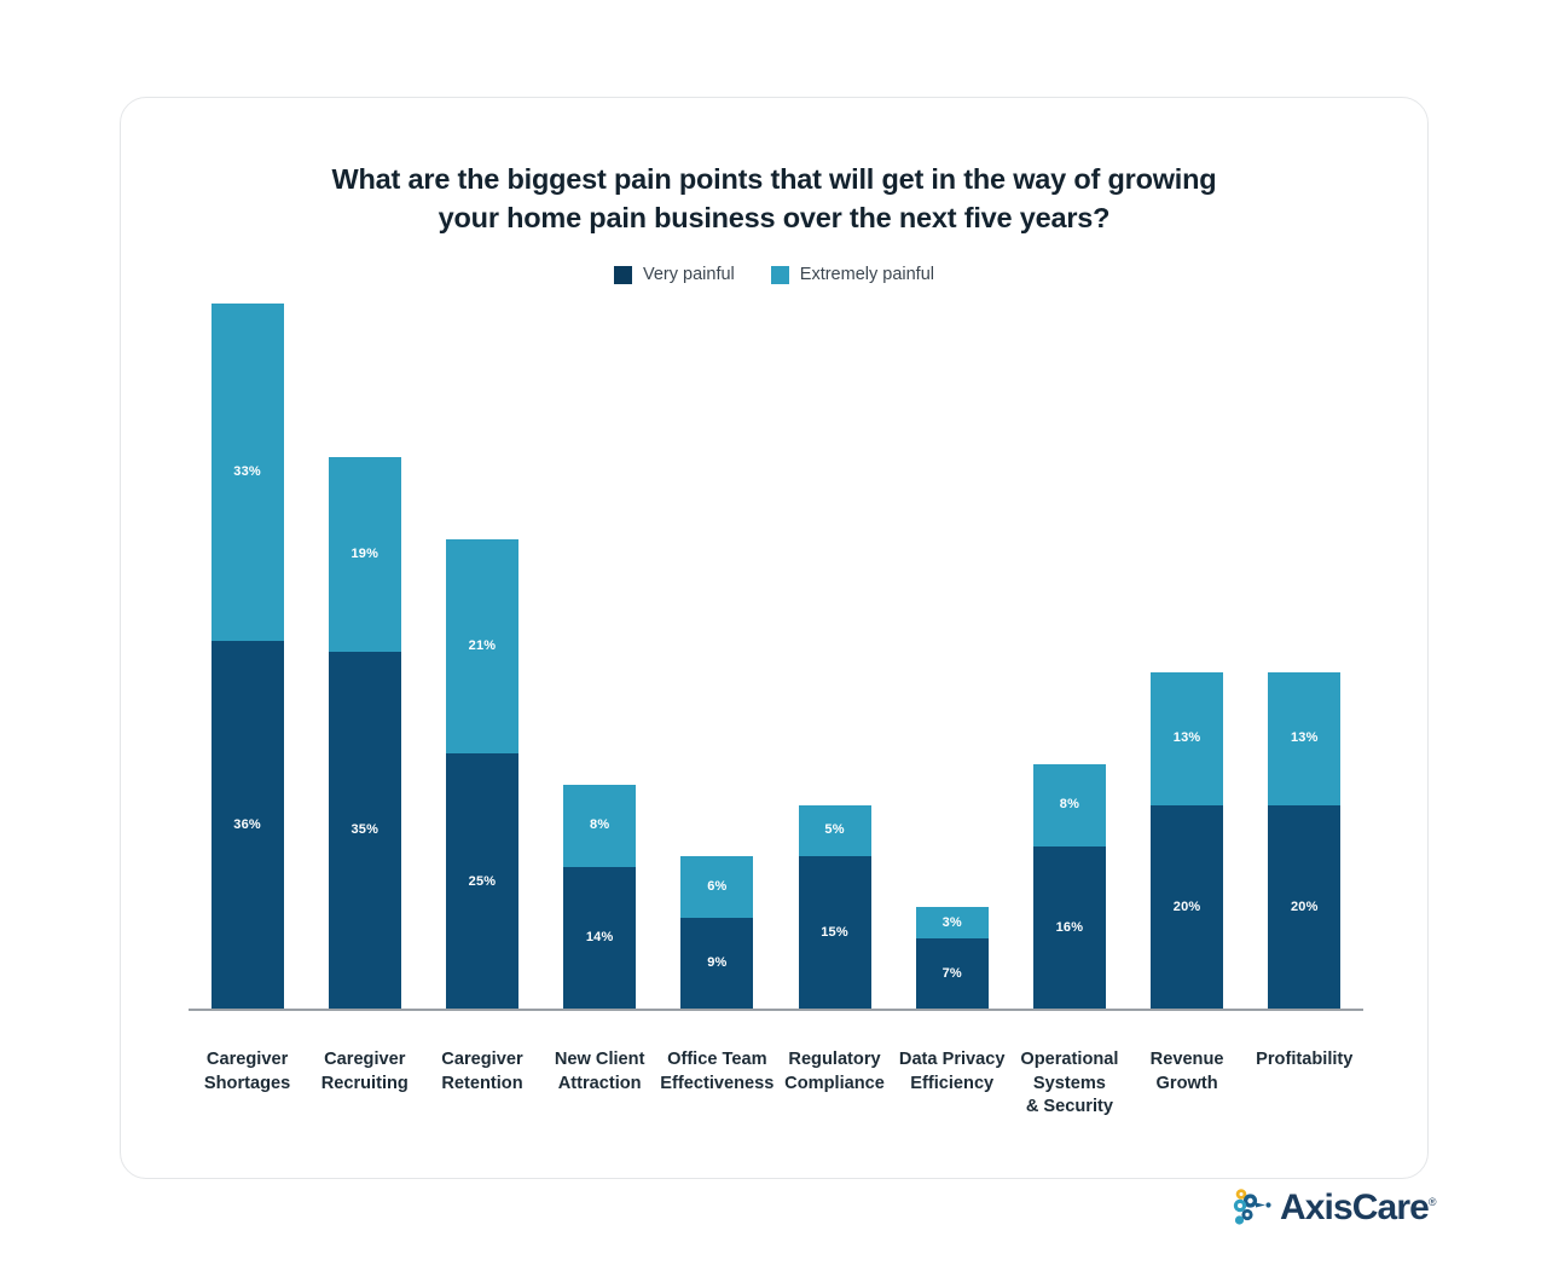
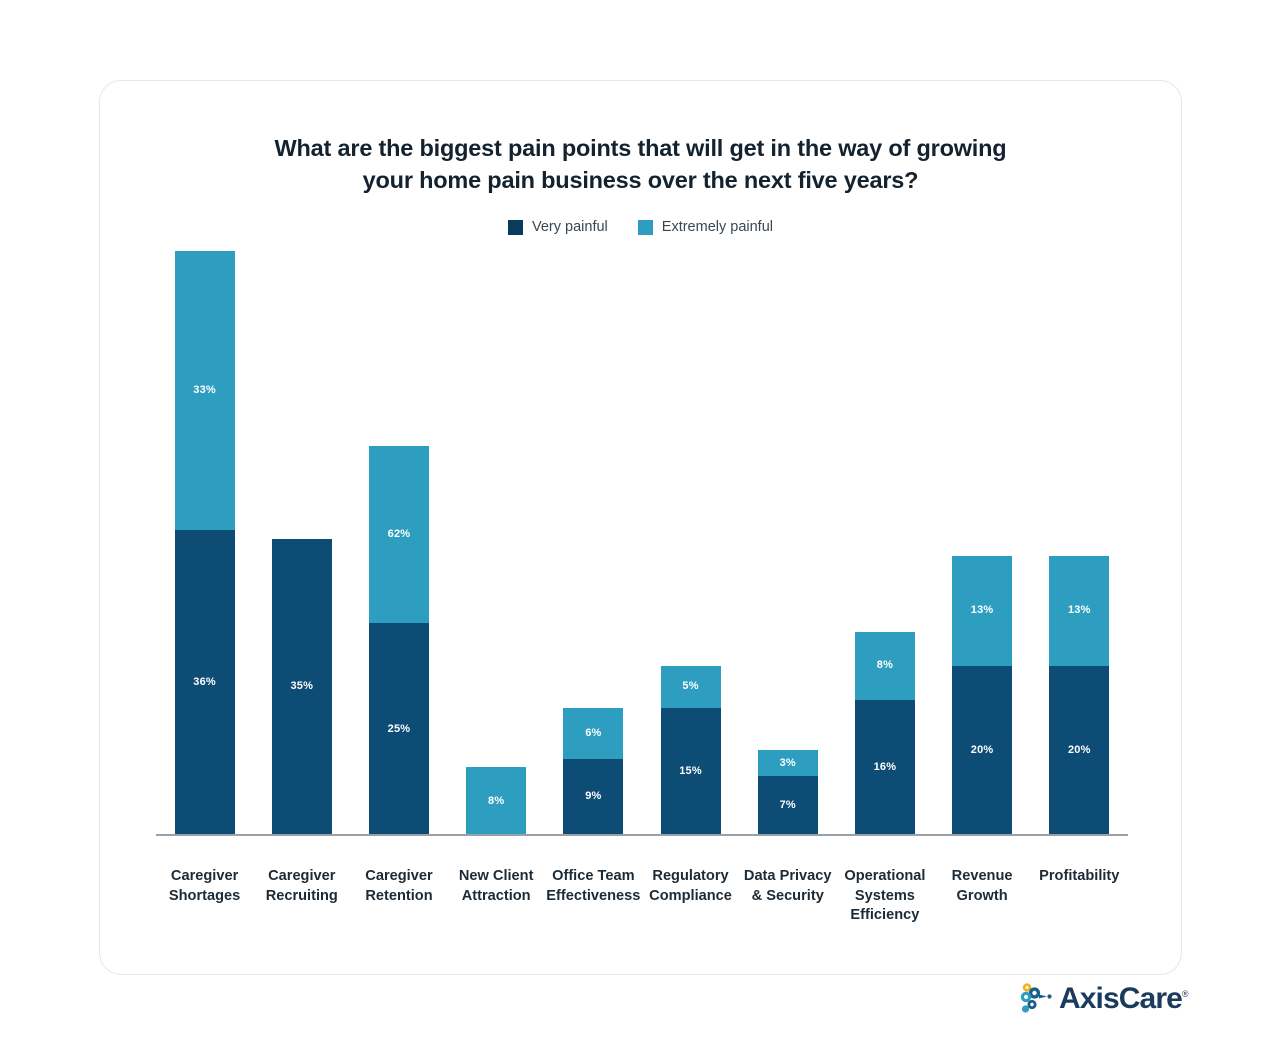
  What are the biggest pain points that will get in the way of growing
  your home pain business over the next five years?
  Very painful
  Extremely painful
  33%
  36%
- 19%
  35%
- 21%
+ 62%
  25%
  8%
- 14%
  6%
  9%
  5%
  15%
  3%
  7%
  8%
  16%
  13%
  20%
  13%
  20%
  Caregiver
  Shortages
  Caregiver
  Recruiting
  Caregiver
  Retention
  New Client
  Attraction
  Office Team
  Effectiveness
  Regulatory
  Compliance
  Data Privacy
- Efficiency
+ & Security
  Operational
  Systems
- & Security
+ Efficiency
  Revenue
  Growth
  Profitability
  AxisCare®
